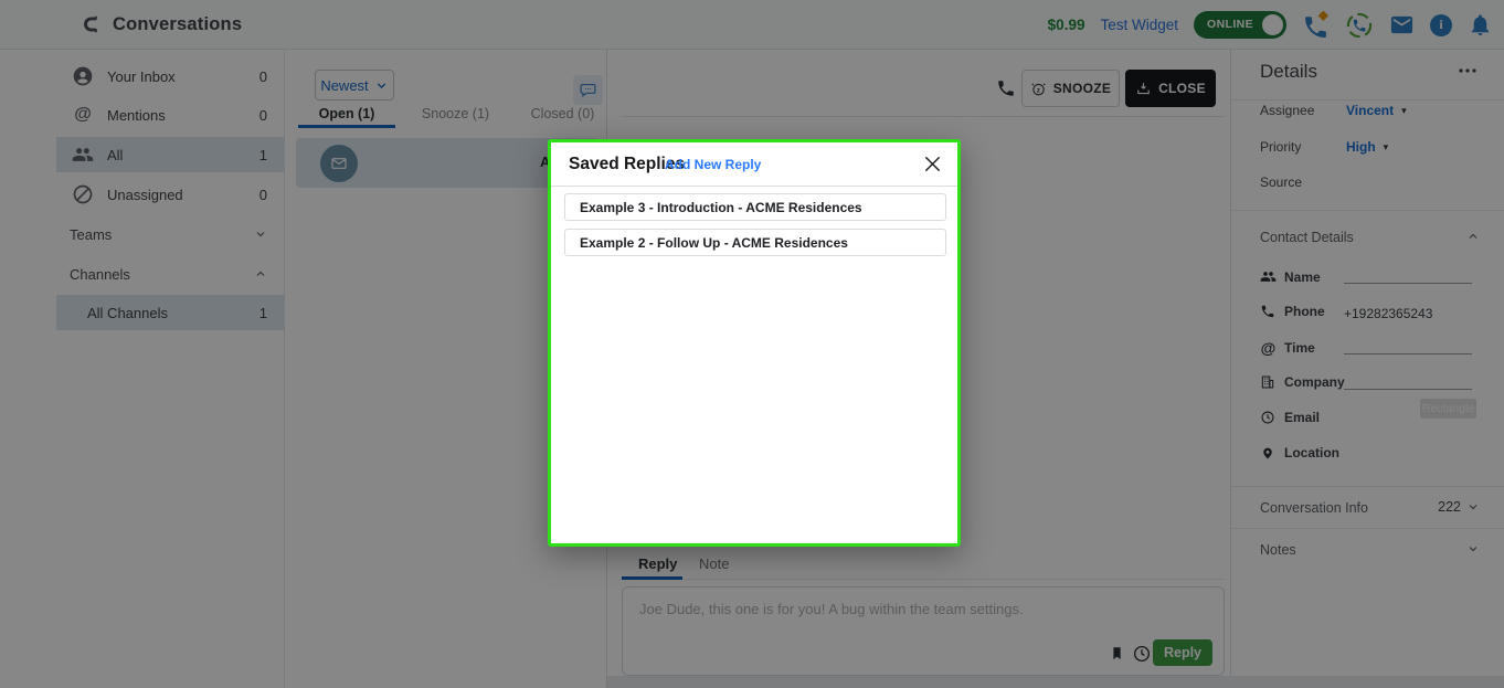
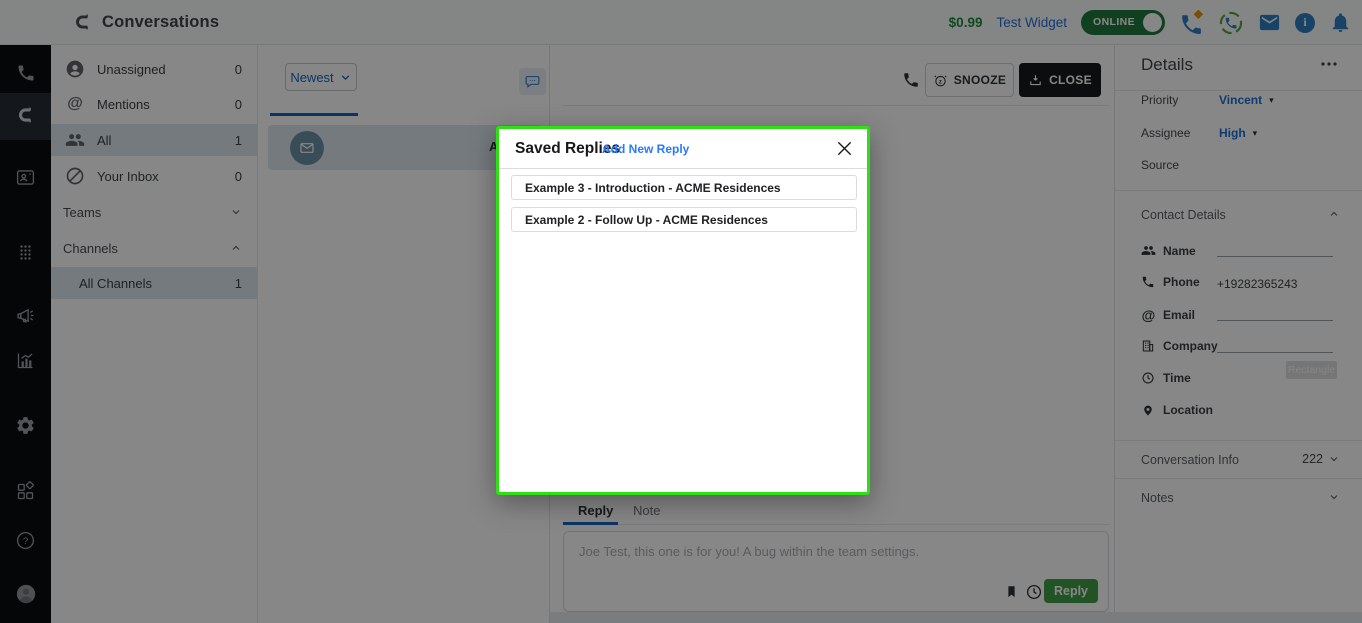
+ ?
  Conversations
  $0.99
  Test Widget
  ONLINE
  i
- Your Inbox
+ Unassigned
  0
  @
  Mentions
  0
  All
  1
- Unassigned
+ Your Inbox
  0
  Teams
  Channels
  All Channels
  1
  Newest
- Open (1)
- Snooze (1)
- Closed (0)
  SNOOZE
  CLOSE
  Reply
  Note
- Joe Dude, this one is for you! A bug within the team settings.
+ Joe Test, this one is for you! A bug within the team settings.
  Reply
  Details
- Assignee
+ Priority
  Vincent
  ▾
- Priority
+ Assignee
  High
  ▾
  Source
  Contact Details
  Name
  Phone
  +19282365243
  @
- Time
+ Email
  Company
- Email
+ Time
  Location
  Conversation Info
  222
  Notes
  Saved Replies
  Add New Reply
  Example 3 - Introduction - ACME Residences
  Example 2 - Follow Up - ACME Residences
